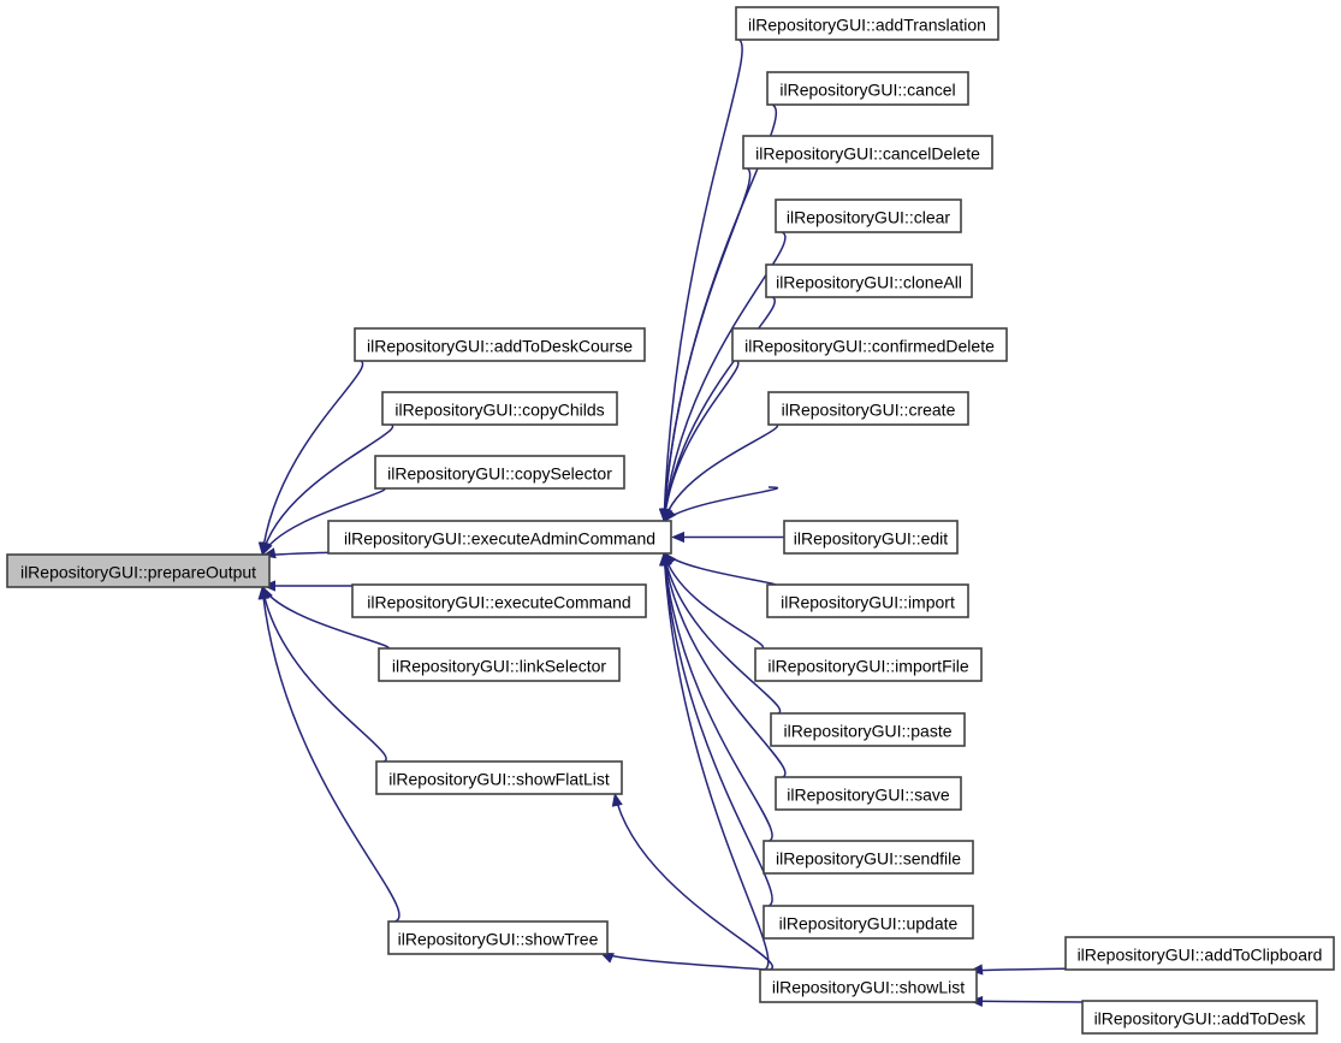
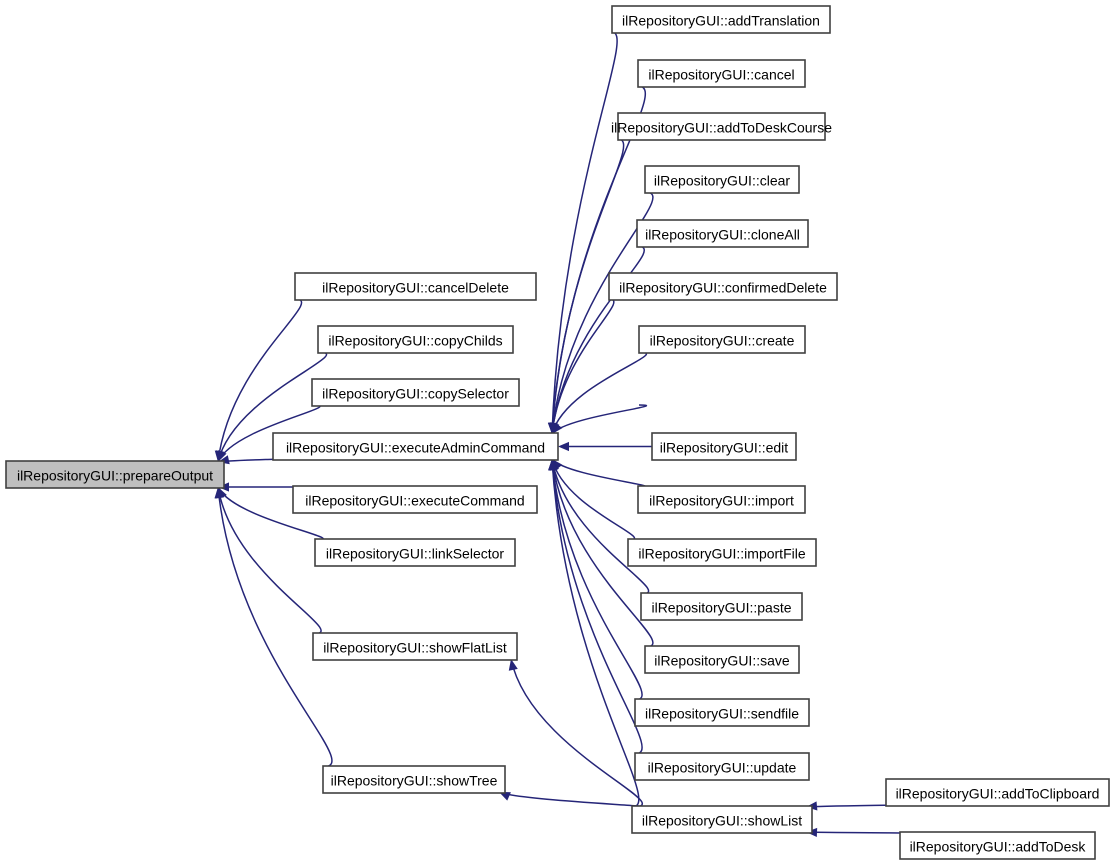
  ilRepositoryGUI::prepareOutput
- ilRepositoryGUI::addToDeskCourse
+ ilRepositoryGUI::cancelDelete
  ilRepositoryGUI::copyChilds
  ilRepositoryGUI::copySelector
  ilRepositoryGUI::executeAdminCommand
  ilRepositoryGUI::executeCommand
  ilRepositoryGUI::linkSelector
  ilRepositoryGUI::showFlatList
  ilRepositoryGUI::showTree
  ilRepositoryGUI::addTranslation
  ilRepositoryGUI::cancel
- ilRepositoryGUI::cancelDelete
+ ilRepositoryGUI::addToDeskCourse
  ilRepositoryGUI::clear
  ilRepositoryGUI::cloneAll
  ilRepositoryGUI::confirmedDelete
  ilRepositoryGUI::create
  ilRepositoryGUI::edit
  ilRepositoryGUI::import
  ilRepositoryGUI::importFile
  ilRepositoryGUI::paste
  ilRepositoryGUI::save
  ilRepositoryGUI::sendfile
  ilRepositoryGUI::update
  ilRepositoryGUI::showList
  ilRepositoryGUI::addToClipboard
  ilRepositoryGUI::addToDesk
